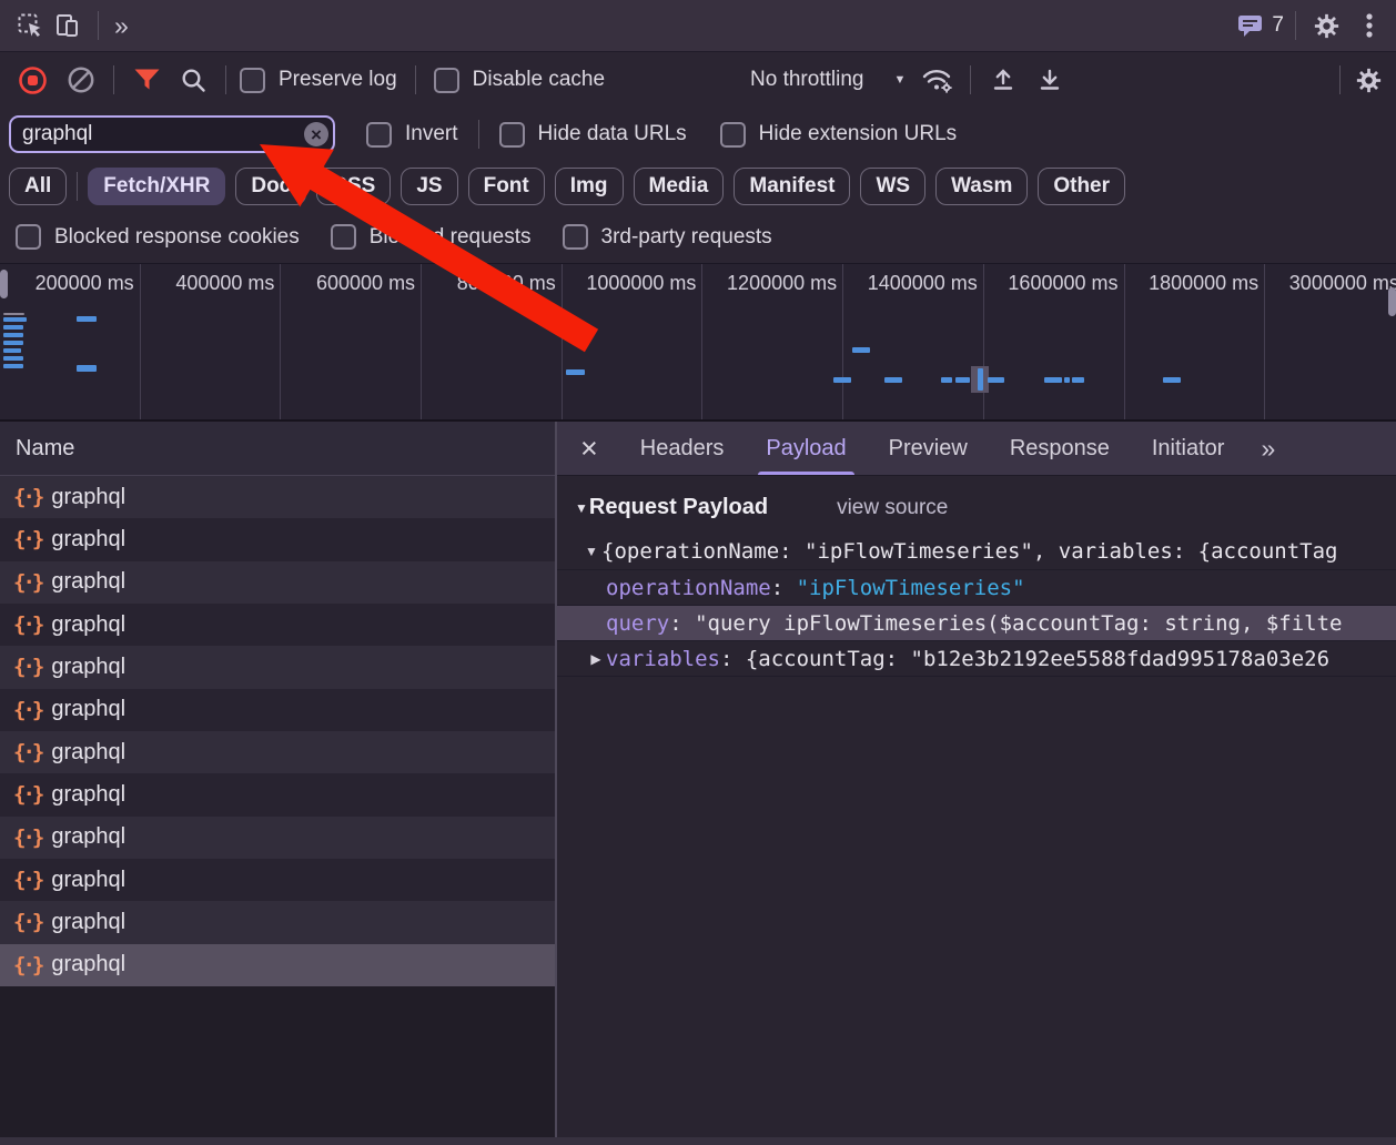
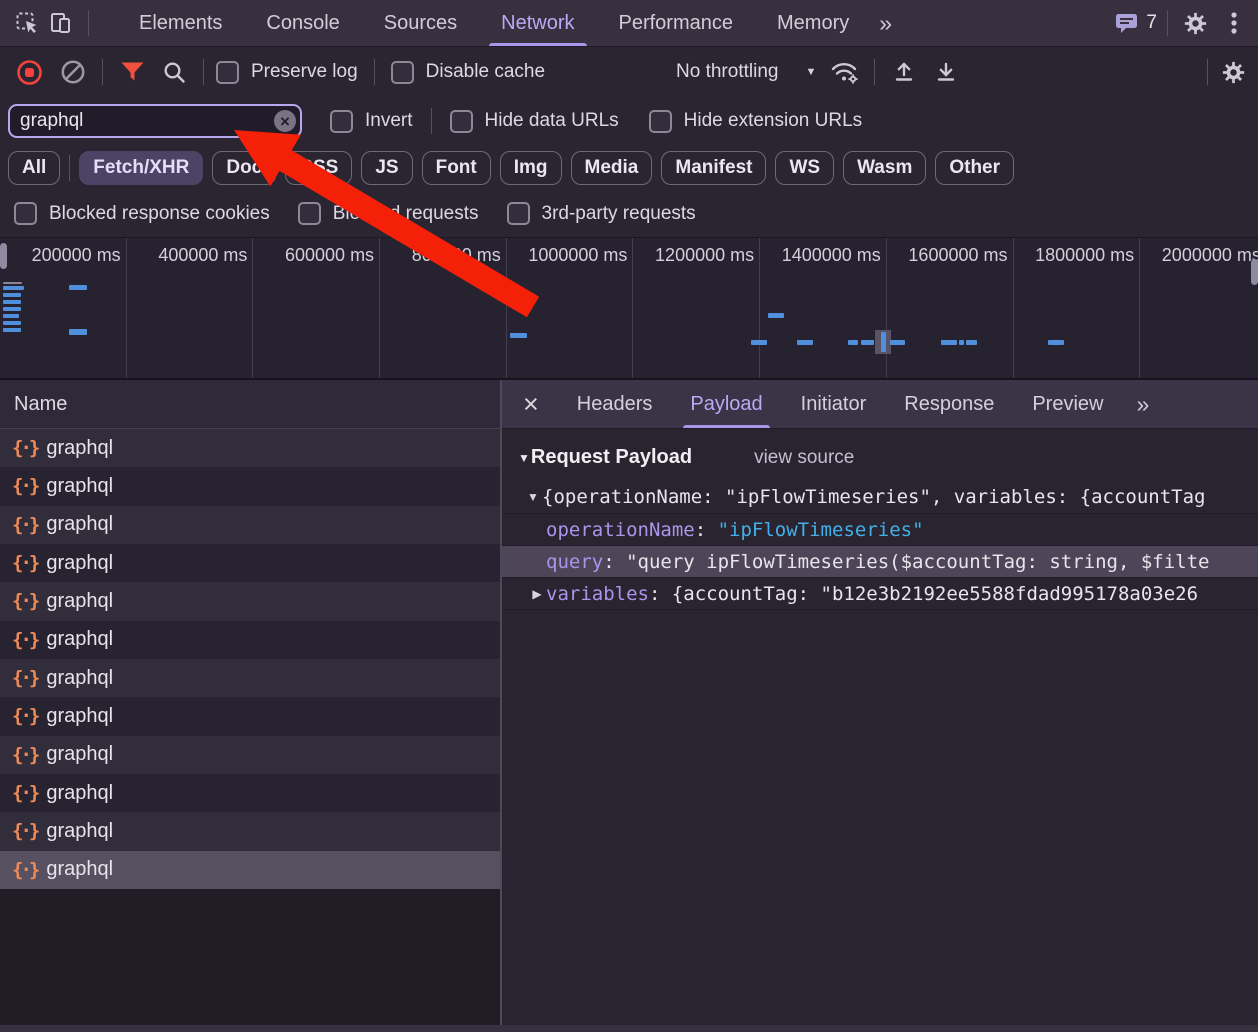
+ Elements
+ Console
+ Sources
+ Network
+ Performance
+ Memory
  »
  7
  Preserve log
  Disable cache
  No throttling
  ▼
  graphql
  ×
  Invert
  Hide data URLs
  Hide extension URLs
  All
  Fetch/XHR
  Doc
  JS
  Font
  Img
  Media
  Manifest
  WS
  Wasm
  Other
  Blocked response cookies
  3rd-party requests
  200000 ms
  400000 ms
  600000 ms
  1000000 ms
  1200000 ms
  1400000 ms
  1600000 ms
  1800000 ms
- 3000000 ms
+ 2000000 ms
  Name
  {·}
  graphql
  {·}
  graphql
  {·}
  graphql
  {·}
  graphql
  {·}
  graphql
  {·}
  graphql
  {·}
  graphql
  {·}
  graphql
  {·}
  graphql
  {·}
  graphql
  {·}
  graphql
  {·}
  graphql
  ×
  Headers
  Payload
- Preview
+ Initiator
  Response
- Initiator
+ Preview
  »
  ▼
  Request Payload
  view source
  ▼
  {operationName: "ipFlowTimeseries", variables: {accountTag
  operationName
  :
  "ipFlowTimeseries"
  query
  : "query ipFlowTimeseries($accountTag: string, $filte
  ▶
  variables
  : {accountTag: "b12e3b2192ee5588fdad995178a03e26
